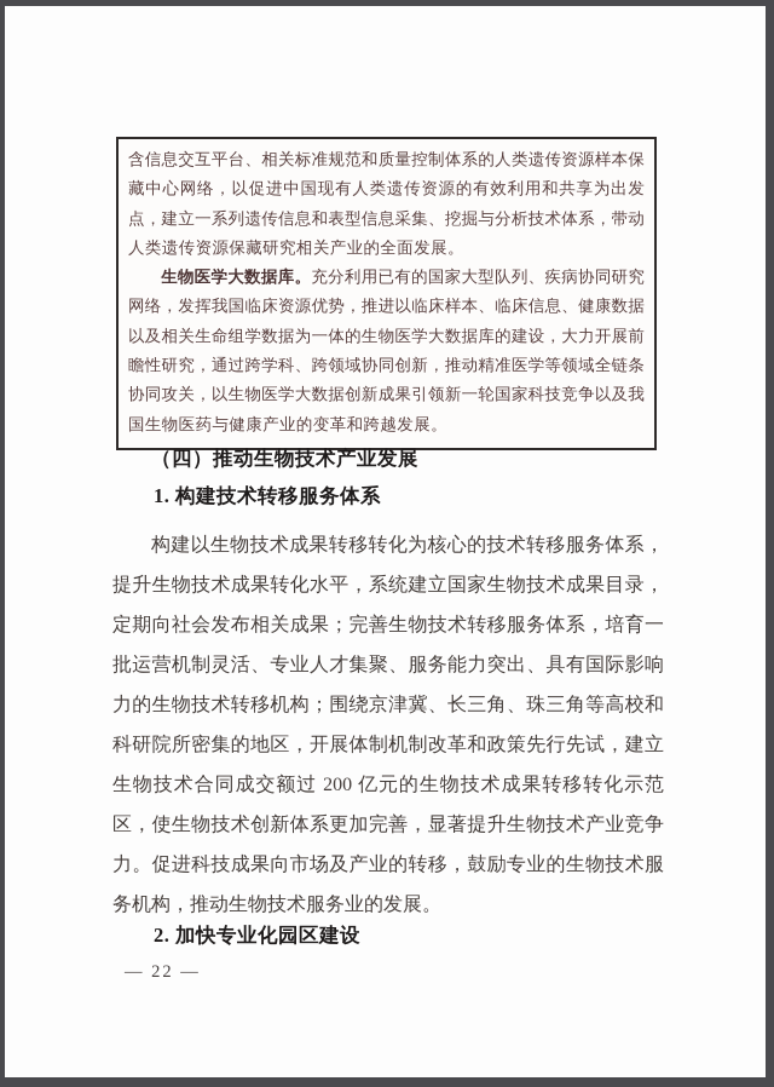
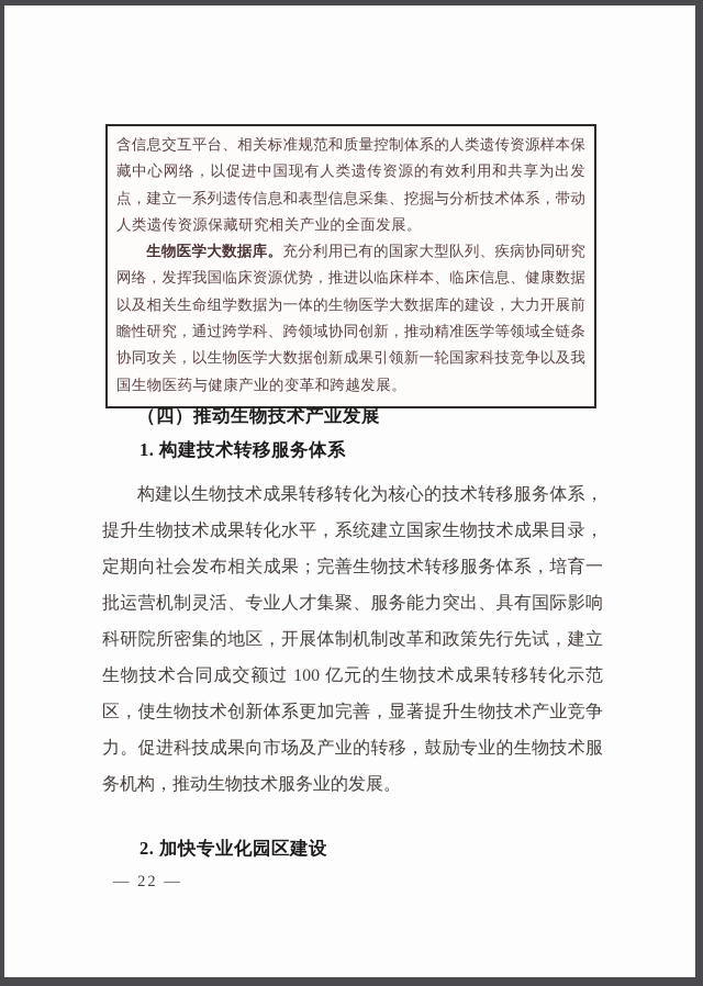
  含信息交互平台、相关标准规范和质量控制体系的人类遗传资源样本保
  藏中心网络，以促进中国现有人类遗传资源的有效利用和共享为出发
  点，建立一系列遗传信息和表型信息采集、挖掘与分析技术体系，带动
  人类遗传资源保藏研究相关产业的全面发展。
  生物医学大数据库。充分利用已有的国家大型队列、疾病协同研究
  网络，发挥我国临床资源优势，推进以临床样本、临床信息、健康数据
  以及相关生命组学数据为一体的生物医学大数据库的建设，大力开展前
  瞻性研究，通过跨学科、跨领域协同创新，推动精准医学等领域全链条
  协同攻关，以生物医学大数据创新成果引领新一轮国家科技竞争以及我
  国生物医药与健康产业的变革和跨越发展。
  （四）推动生物技术产业发展
  1. 构建技术转移服务体系
  构建以生物技术成果转移转化为核心的技术转移服务体系，
  提升生物技术成果转化水平，系统建立国家生物技术成果目录，
  定期向社会发布相关成果；完善生物技术转移服务体系，培育一
  批运营机制灵活、专业人才集聚、服务能力突出、具有国际影响
- 力的生物技术转移机构；围绕京津冀、长三角、珠三角等高校和
  科研院所密集的地区，开展体制机制改革和政策先行先试，建立
- 生物技术合同成交额过 200 亿元的生物技术成果转移转化示范
+ 生物技术合同成交额过 100 亿元的生物技术成果转移转化示范
  区，使生物技术创新体系更加完善，显著提升生物技术产业竞争
  力。促进科技成果向市场及产业的转移，鼓励专业的生物技术服
  务机构，推动生物技术服务业的发展。
  2. 加快专业化园区建设
  — 22 —
